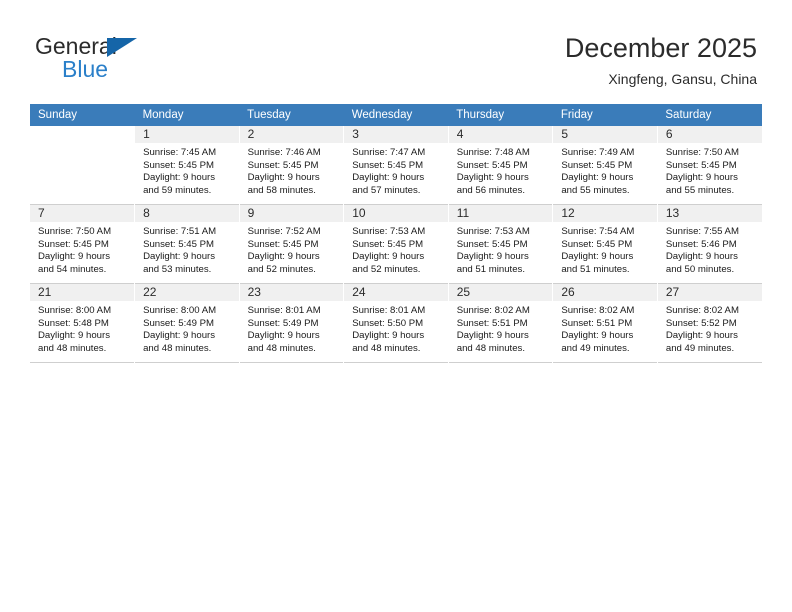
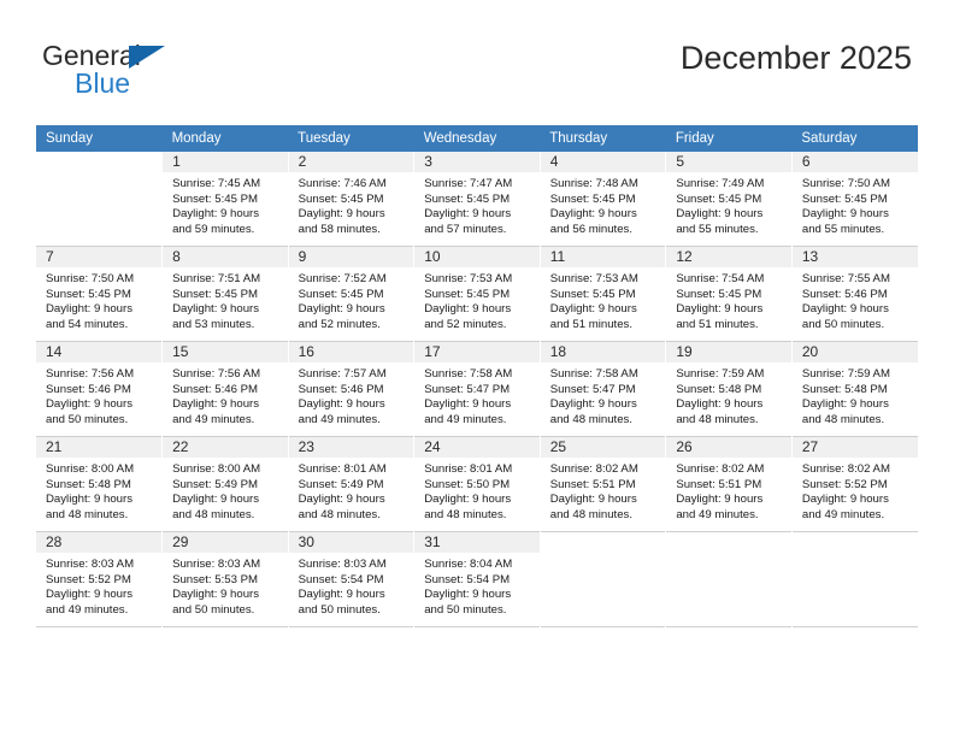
  General
  Blue
  December 2025
- Xingfeng, Gansu, China
  Sunday	Monday	Tuesday	Wednesday	Thursday	Friday	Saturday
  	1Sunrise: 7:45 AMSunset: 5:45 PMDaylight: 9 hoursand 59 minutes.	2Sunrise: 7:46 AMSunset: 5:45 PMDaylight: 9 hoursand 58 minutes.	3Sunrise: 7:47 AMSunset: 5:45 PMDaylight: 9 hoursand 57 minutes.	4Sunrise: 7:48 AMSunset: 5:45 PMDaylight: 9 hoursand 56 minutes.	5Sunrise: 7:49 AMSunset: 5:45 PMDaylight: 9 hoursand 55 minutes.	6Sunrise: 7:50 AMSunset: 5:45 PMDaylight: 9 hoursand 55 minutes.
  7Sunrise: 7:50 AMSunset: 5:45 PMDaylight: 9 hoursand 54 minutes.	8Sunrise: 7:51 AMSunset: 5:45 PMDaylight: 9 hoursand 53 minutes.	9Sunrise: 7:52 AMSunset: 5:45 PMDaylight: 9 hoursand 52 minutes.	10Sunrise: 7:53 AMSunset: 5:45 PMDaylight: 9 hoursand 52 minutes.	11Sunrise: 7:53 AMSunset: 5:45 PMDaylight: 9 hoursand 51 minutes.	12Sunrise: 7:54 AMSunset: 5:45 PMDaylight: 9 hoursand 51 minutes.	13Sunrise: 7:55 AMSunset: 5:46 PMDaylight: 9 hoursand 50 minutes.
+ 14Sunrise: 7:56 AMSunset: 5:46 PMDaylight: 9 hoursand 50 minutes.	15Sunrise: 7:56 AMSunset: 5:46 PMDaylight: 9 hoursand 49 minutes.	16Sunrise: 7:57 AMSunset: 5:46 PMDaylight: 9 hoursand 49 minutes.	17Sunrise: 7:58 AMSunset: 5:47 PMDaylight: 9 hoursand 49 minutes.	18Sunrise: 7:58 AMSunset: 5:47 PMDaylight: 9 hoursand 48 minutes.	19Sunrise: 7:59 AMSunset: 5:48 PMDaylight: 9 hoursand 48 minutes.	20Sunrise: 7:59 AMSunset: 5:48 PMDaylight: 9 hoursand 48 minutes.
  21Sunrise: 8:00 AMSunset: 5:48 PMDaylight: 9 hoursand 48 minutes.	22Sunrise: 8:00 AMSunset: 5:49 PMDaylight: 9 hoursand 48 minutes.	23Sunrise: 8:01 AMSunset: 5:49 PMDaylight: 9 hoursand 48 minutes.	24Sunrise: 8:01 AMSunset: 5:50 PMDaylight: 9 hoursand 48 minutes.	25Sunrise: 8:02 AMSunset: 5:51 PMDaylight: 9 hoursand 48 minutes.	26Sunrise: 8:02 AMSunset: 5:51 PMDaylight: 9 hoursand 49 minutes.	27Sunrise: 8:02 AMSunset: 5:52 PMDaylight: 9 hoursand 49 minutes.
+ 28Sunrise: 8:03 AMSunset: 5:52 PMDaylight: 9 hoursand 49 minutes.	29Sunrise: 8:03 AMSunset: 5:53 PMDaylight: 9 hoursand 50 minutes.	30Sunrise: 8:03 AMSunset: 5:54 PMDaylight: 9 hoursand 50 minutes.	31Sunrise: 8:04 AMSunset: 5:54 PMDaylight: 9 hoursand 50 minutes.
